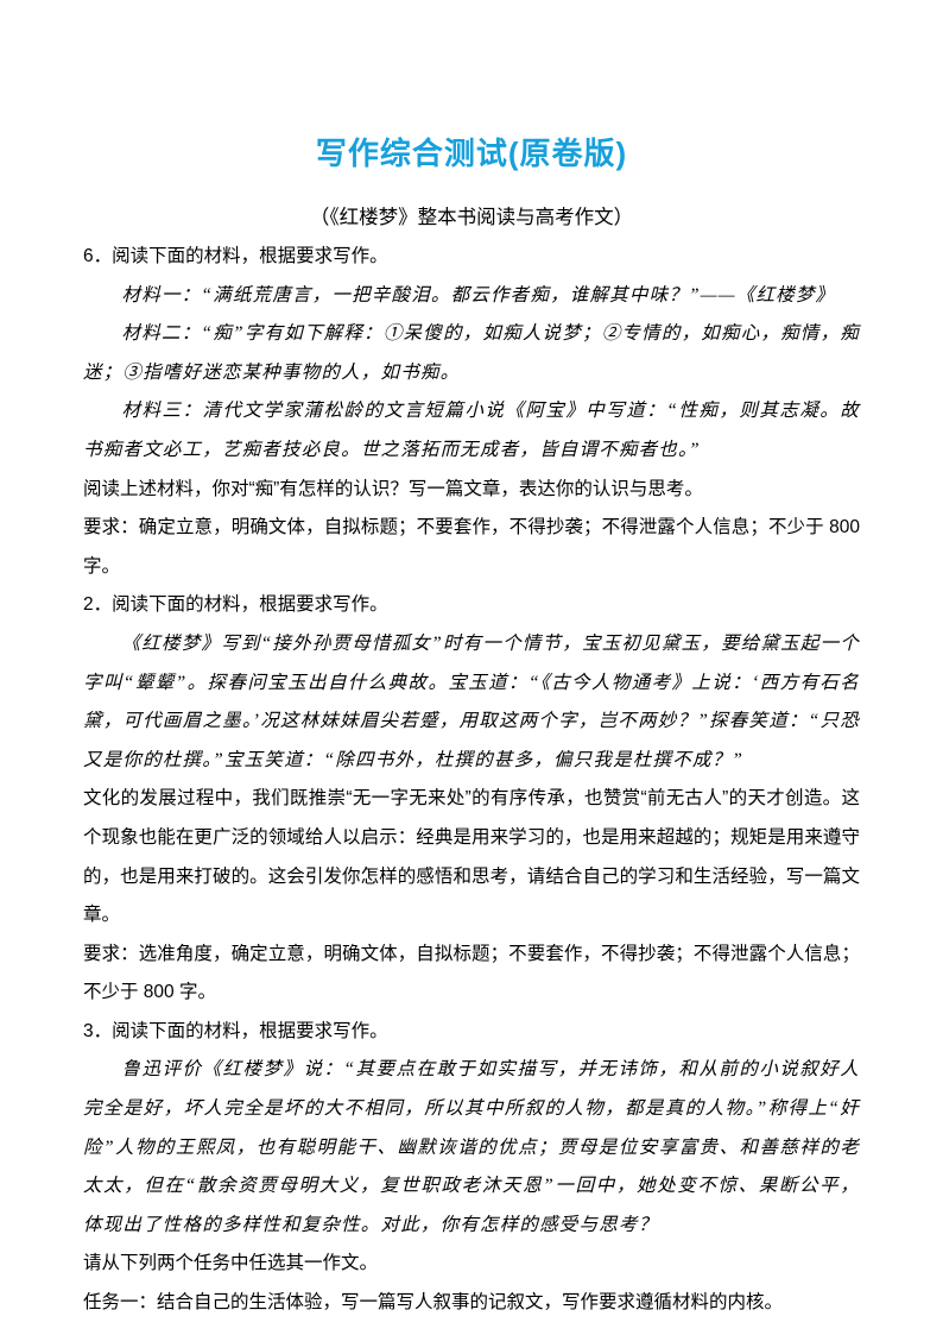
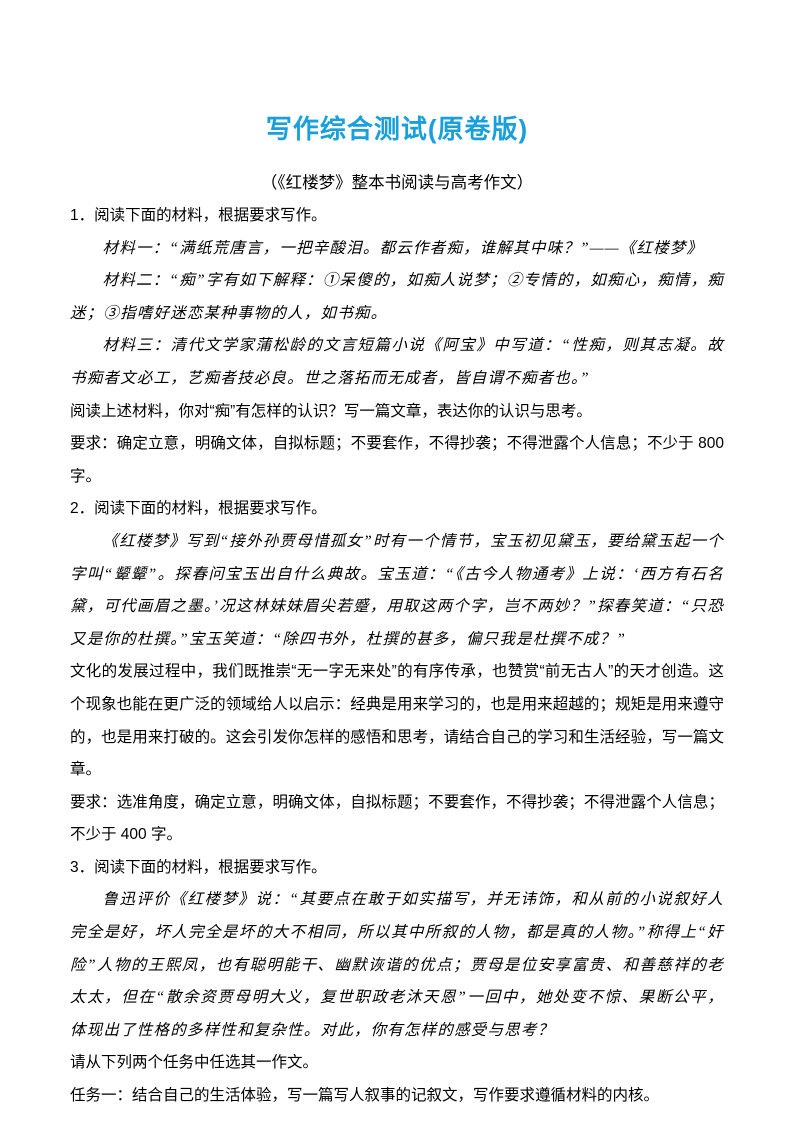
  写作综合测试(原卷版)
  （《红楼梦》整本书阅读与高考作文）
- 6．阅读下面的材料，根据要求写作。
+ 1．阅读下面的材料，根据要求写作。
  材料一：“满纸荒唐言，一把辛酸泪。都云作者痴，谁解其中味？”——《红楼梦》
  材料二：“痴”字有如下解释：①呆傻的，如痴人说梦；②专情的，如痴心，痴情，痴迷；③指嗜好迷恋某种事物的人，如书痴。
  材料三：清代文学家蒲松龄的文言短篇小说《阿宝》中写道：“性痴，则其志凝。故书痴者文必工，艺痴者技必良。世之落拓而无成者，皆自谓不痴者也。”
  阅读上述材料，你对“痴”有怎样的认识？写一篇文章，表达你的认识与思考。
  要求：确定立意，明确文体，自拟标题；不要套作，不得抄袭；不得泄露个人信息；不少于 800 字。
  2．阅读下面的材料，根据要求写作。
  《红楼梦》写到“接外孙贾母惜孤女”时有一个情节，宝玉初见黛玉，要给黛玉起一个字叫“颦颦”。探春问宝玉出自什么典故。宝玉道：“《古今人物通考》上说：‘西方有石名黛，可代画眉之墨。’况这林妹妹眉尖若蹙，用取这两个字，岂不两妙？”探春笑道：“只恐又是你的杜撰。”宝玉笑道：“除四书外，杜撰的甚多，偏只我是杜撰不成？”
  文化的发展过程中，我们既推崇“无一字无来处”的有序传承，也赞赏“前无古人”的天才创造。这个现象也能在更广泛的领域给人以启示：经典是用来学习的，也是用来超越的；规矩是用来遵守的，也是用来打破的。这会引发你怎样的感悟和思考，请结合自己的学习和生活经验，写一篇文章。
- 要求：选准角度，确定立意，明确文体，自拟标题；不要套作，不得抄袭；不得泄露个人信息；不少于 800 字。
+ 要求：选准角度，确定立意，明确文体，自拟标题；不要套作，不得抄袭；不得泄露个人信息；不少于 400 字。
  3．阅读下面的材料，根据要求写作。
  鲁迅评价《红楼梦》说：“其要点在敢于如实描写，并无讳饰，和从前的小说叙好人完全是好，坏人完全是坏的大不相同，所以其中所叙的人物，都是真的人物。”称得上“奸险”人物的王熙凤，也有聪明能干、幽默诙谐的优点；贾母是位安享富贵、和善慈祥的老太太，但在“散余资贾母明大义，复世职政老沐天恩”一回中，她处变不惊、果断公平，体现出了性格的多样性和复杂性。对此，你有怎样的感受与思考？
  请从下列两个任务中任选其一作文。
  任务一：结合自己的生活体验，写一篇写人叙事的记叙文，写作要求遵循材料的内核。
